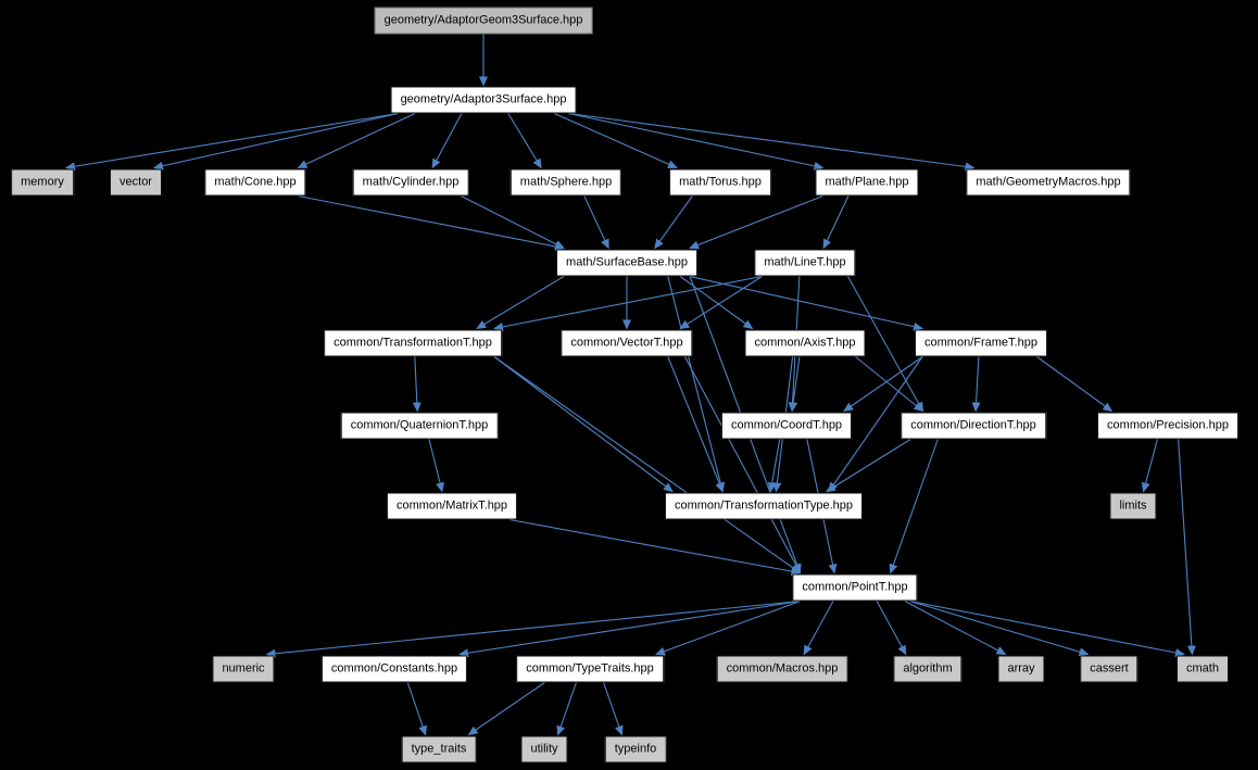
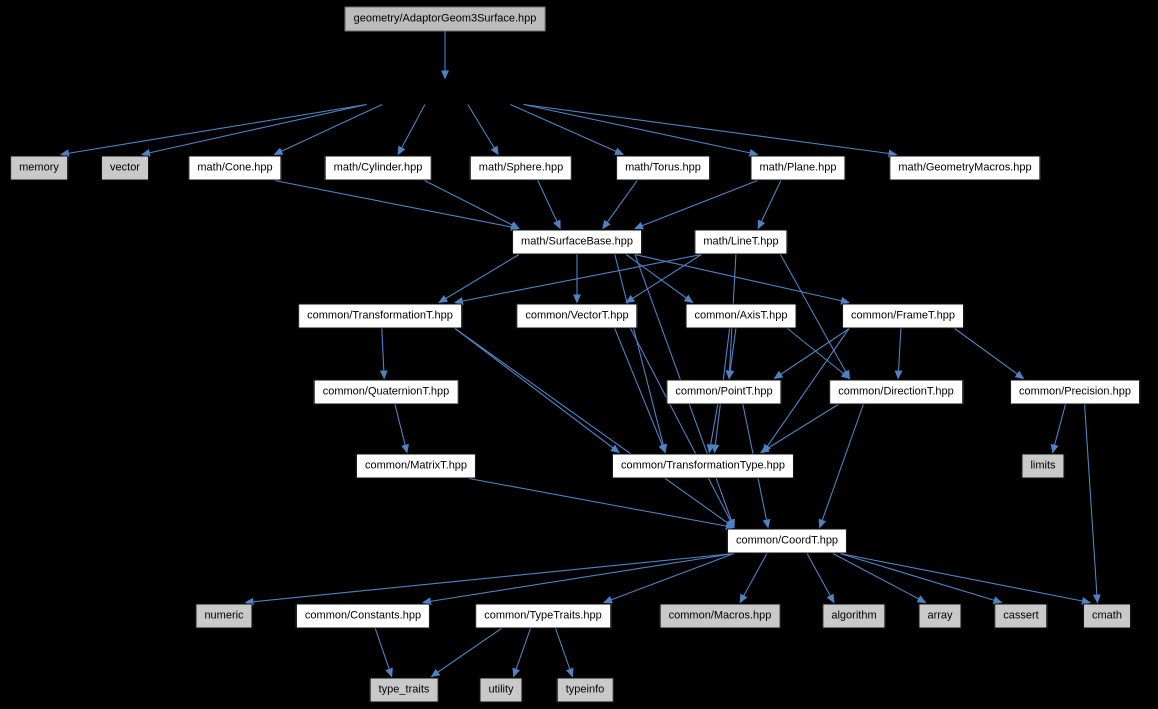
  geometry/AdaptorGeom3Surface.hpp
- geometry/Adaptor3Surface.hpp
  memory
  vector
  math/Cone.hpp
  math/Cylinder.hpp
  math/Sphere.hpp
  math/Torus.hpp
  math/Plane.hpp
  math/GeometryMacros.hpp
  math/SurfaceBase.hpp
  math/LineT.hpp
  common/TransformationT.hpp
  common/VectorT.hpp
  common/AxisT.hpp
  common/FrameT.hpp
  common/QuaternionT.hpp
- common/CoordT.hpp
+ common/PointT.hpp
  common/DirectionT.hpp
  common/Precision.hpp
  common/MatrixT.hpp
  common/TransformationType.hpp
  limits
- common/PointT.hpp
+ common/CoordT.hpp
  numeric
  common/Constants.hpp
  common/TypeTraits.hpp
  common/Macros.hpp
  algorithm
  array
  cassert
  cmath
  type_traits
  utility
  typeinfo
